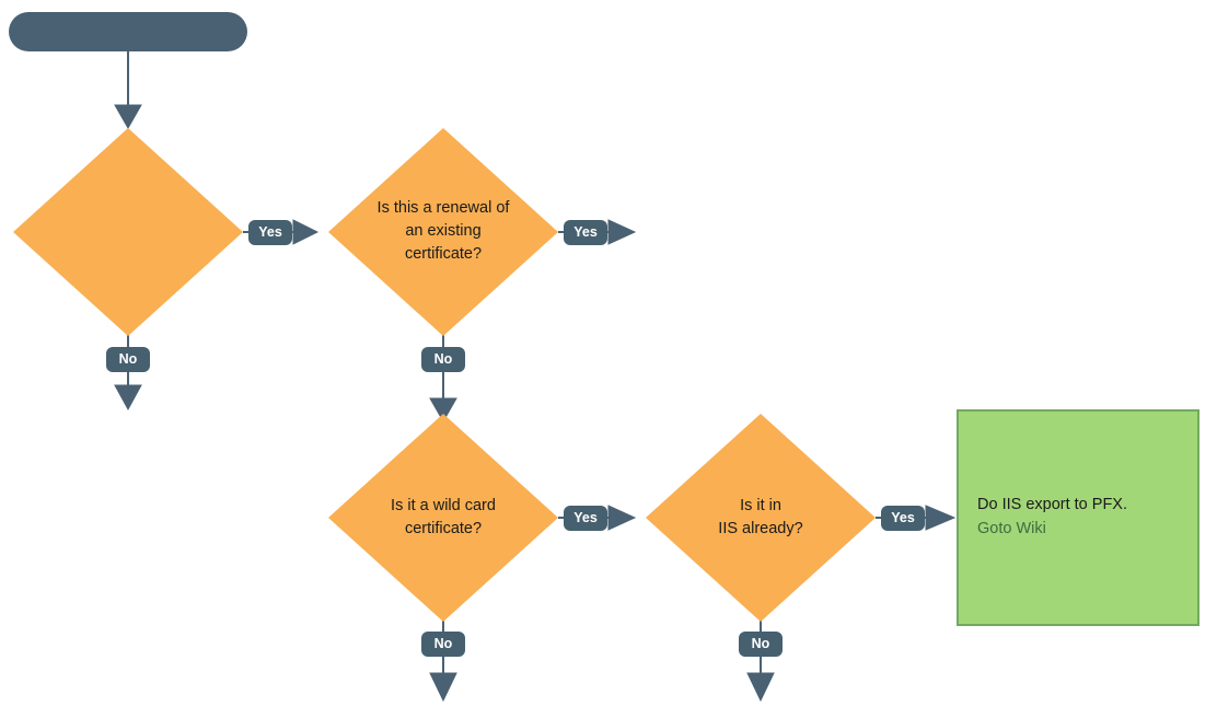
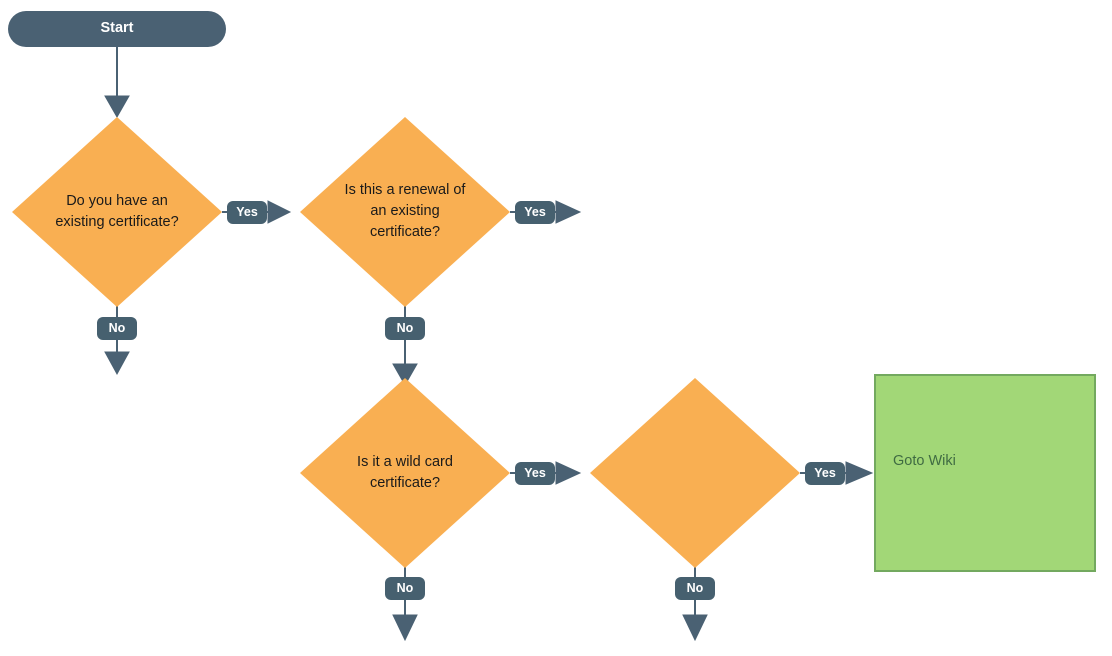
+ Start
+ Do you have an
+ existing certificate?
  Is this a renewal of
  an existing
  certificate?
  Is it a wild card
  certificate?
- Is it in
- IIS already?
- Do IIS export to PFX.
  Goto Wiki
  Yes
  No
  Yes
  No
  Yes
  No
  Yes
  No
